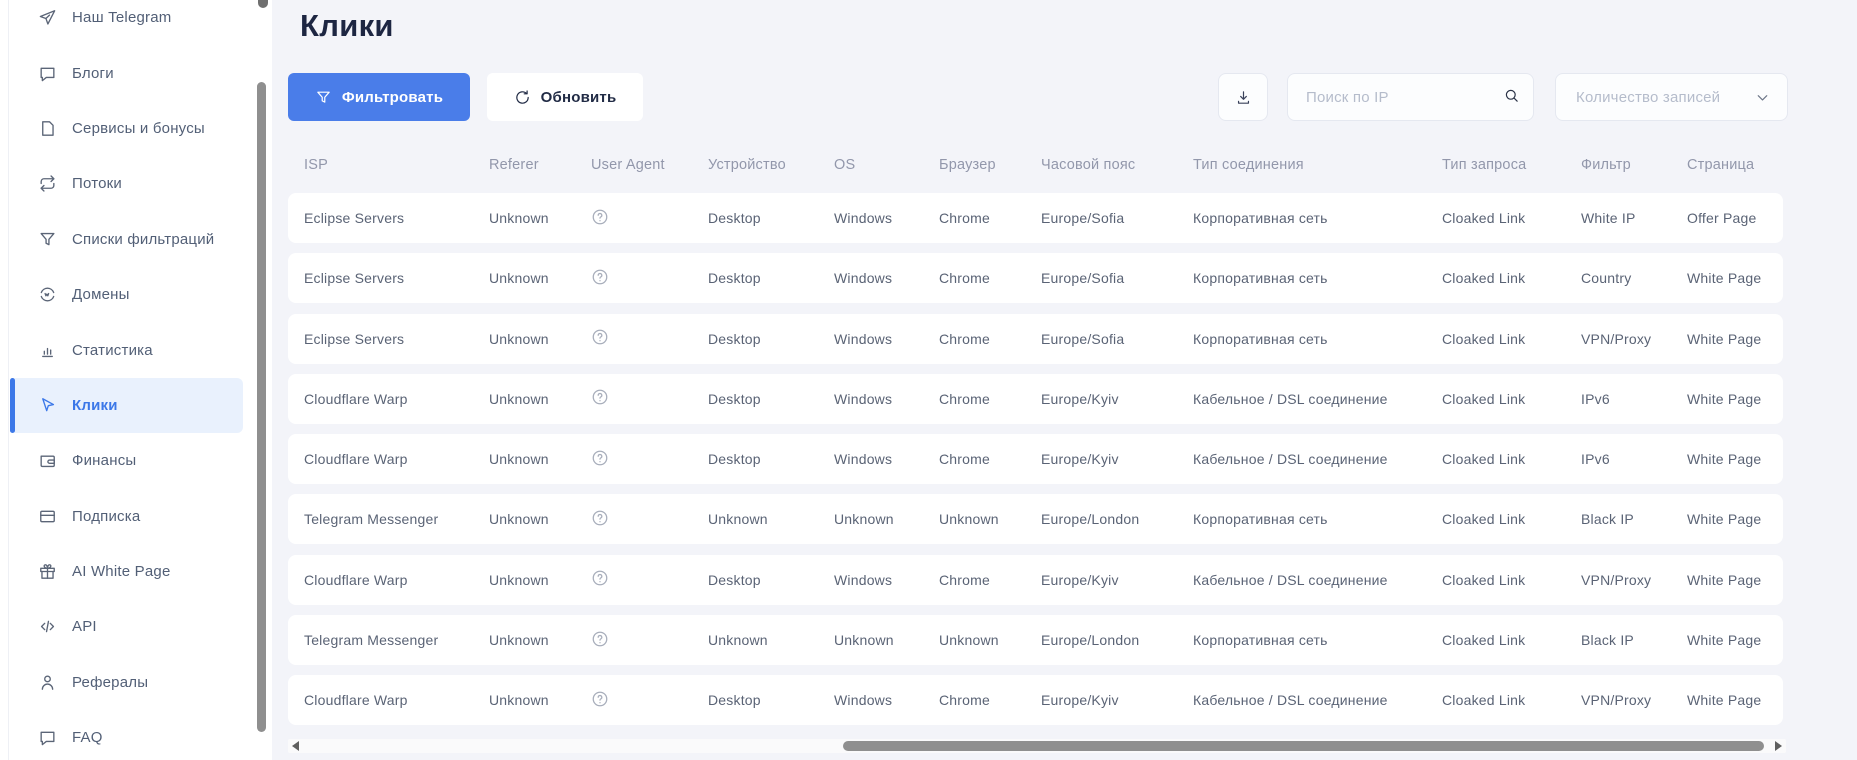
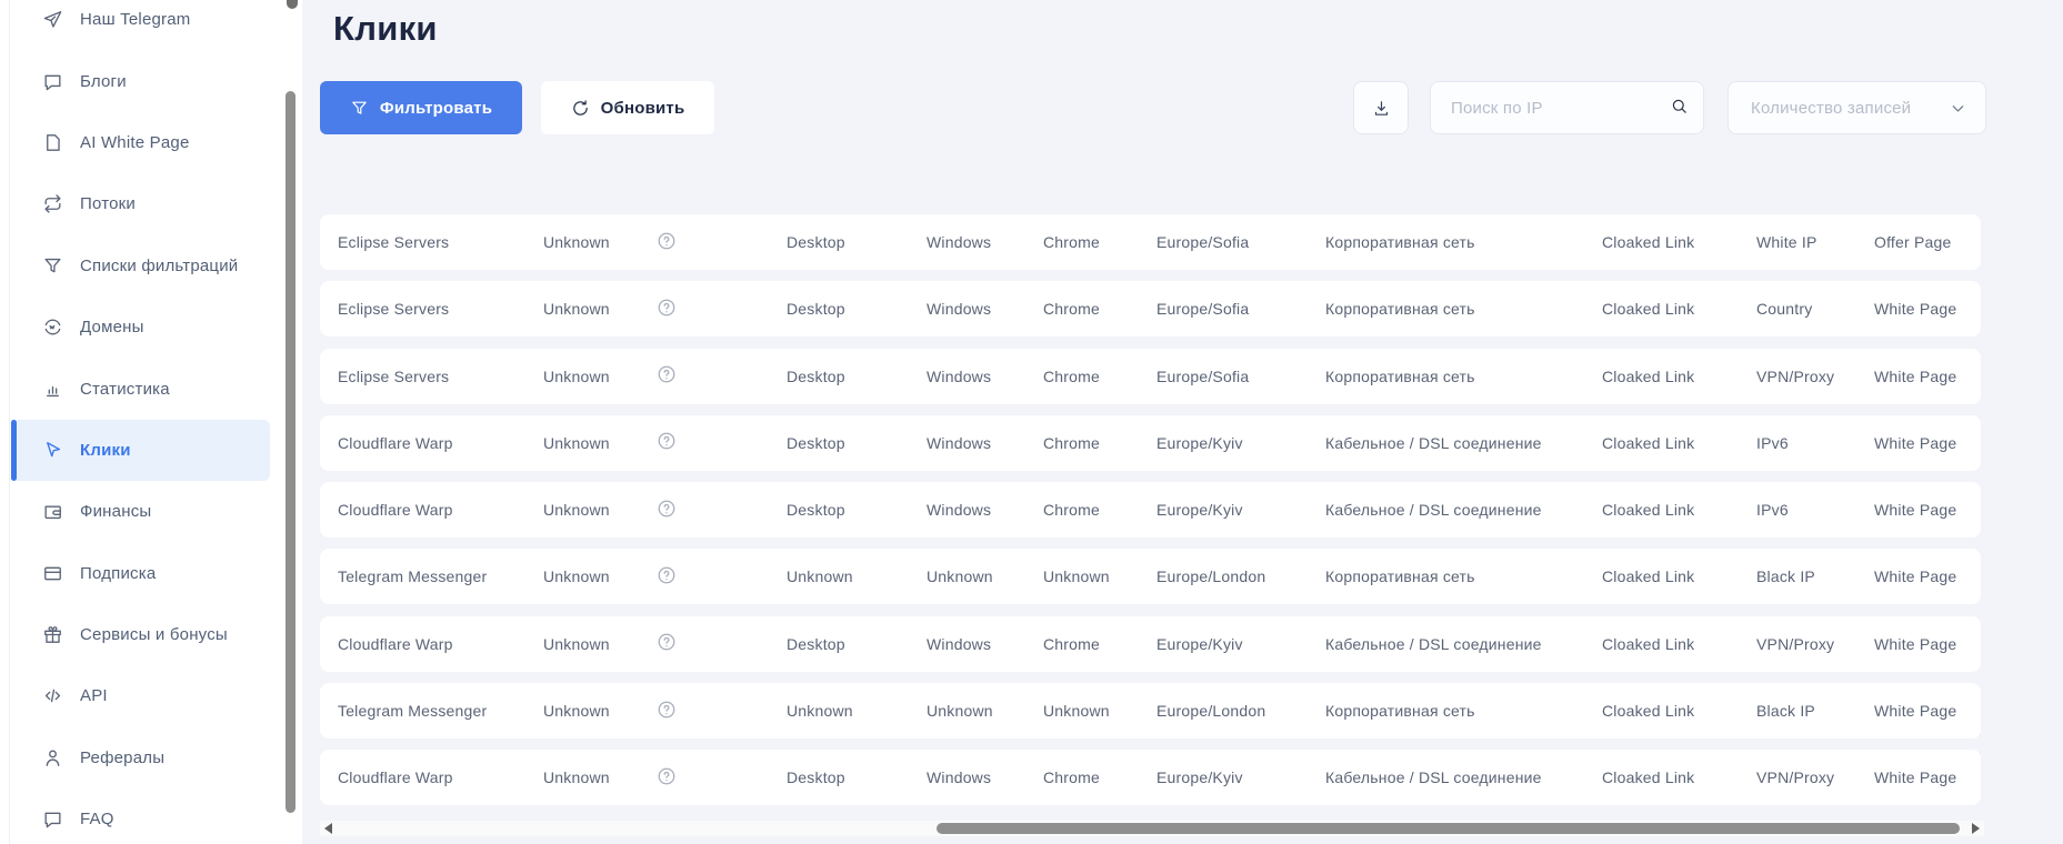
  Наш Telegram
  Блоги
- Сервисы и бонусы
+ AI White Page
  Потоки
  Списки фильтраций
  Домены
  Статистика
  Клики
  Финансы
  Подписка
- AI White Page
+ Сервисы и бонусы
  API
  Рефералы
  FAQ
  Клики
  Фильтровать
  Обновить
  Поиск по IP
  Количество записей
- ISP
- Referer
- User Agent
- Устройство
- OS
- Браузер
- Часовой пояс
- Тип соединения
- Тип запроса
- Фильтр
- Страница
  Eclipse Servers
  Unknown
  Desktop
  Windows
  Chrome
  Europe/Sofia
  Корпоративная сеть
  Cloaked Link
  White IP
  Offer Page
  Eclipse Servers
  Unknown
  Desktop
  Windows
  Chrome
  Europe/Sofia
  Корпоративная сеть
  Cloaked Link
  Country
  White Page
  Eclipse Servers
  Unknown
  Desktop
  Windows
  Chrome
  Europe/Sofia
  Корпоративная сеть
  Cloaked Link
  VPN/Proxy
  White Page
  Cloudflare Warp
  Unknown
  Desktop
  Windows
  Chrome
  Europe/Kyiv
  Кабельное / DSL соединение
  Cloaked Link
  IPv6
  White Page
  Cloudflare Warp
  Unknown
  Desktop
  Windows
  Chrome
  Europe/Kyiv
  Кабельное / DSL соединение
  Cloaked Link
  IPv6
  White Page
  Telegram Messenger
  Unknown
  Unknown
  Unknown
  Unknown
  Europe/London
  Корпоративная сеть
  Cloaked Link
  Black IP
  White Page
  Cloudflare Warp
  Unknown
  Desktop
  Windows
  Chrome
  Europe/Kyiv
  Кабельное / DSL соединение
  Cloaked Link
  VPN/Proxy
  White Page
  Telegram Messenger
  Unknown
  Unknown
  Unknown
  Unknown
  Europe/London
  Корпоративная сеть
  Cloaked Link
  Black IP
  White Page
  Cloudflare Warp
  Unknown
  Desktop
  Windows
  Chrome
  Europe/Kyiv
  Кабельное / DSL соединение
  Cloaked Link
  VPN/Proxy
  White Page
